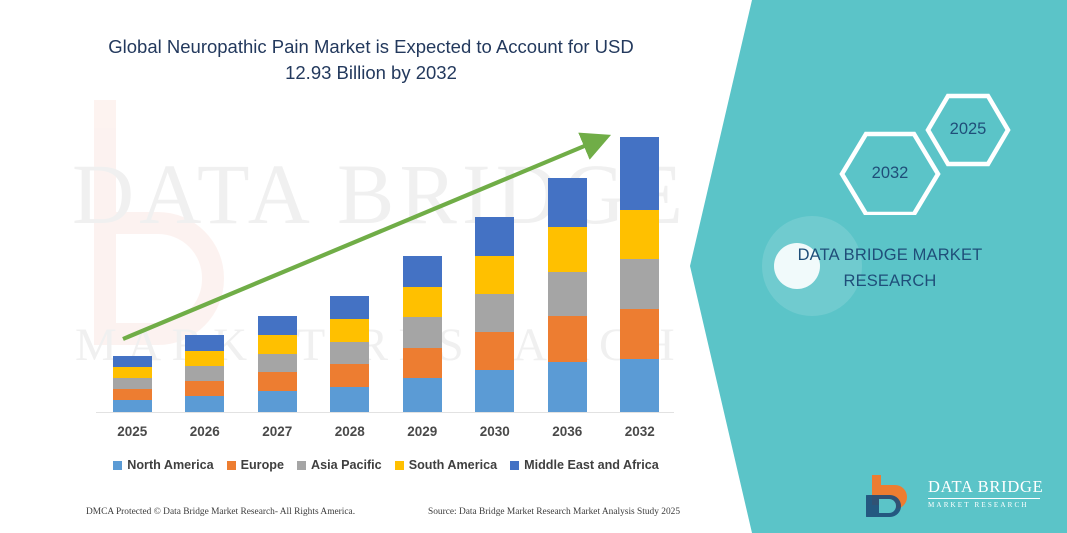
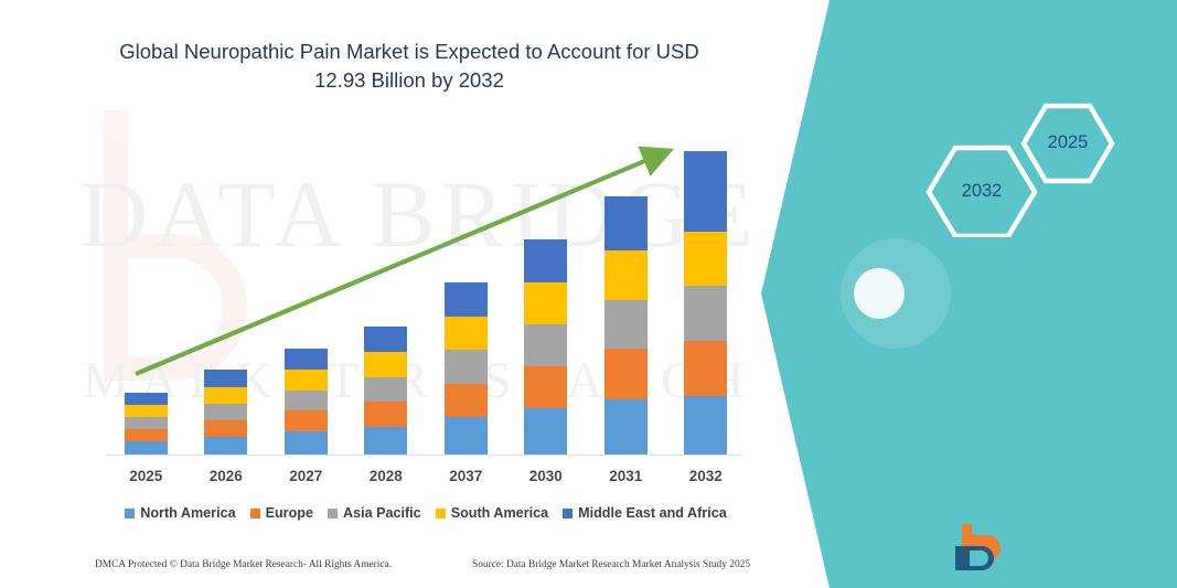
  DATA BRIDG
  Global Neuropathic Pain Market is Expected to Account for USD 12.93 Billion by 2032
  2025
  2026
  2027
  2028
- 2029
+ 2037
  2030
- 2036
+ 2031
  2032
  North America
  Europe
  Asia Pacific
  South America
  Middle East and Africa
  DMCA Protected © Data Bridge Market Research- All Rights America.
  Source: Data Bridge Market Research Market Analysis Study 2025
  2025
  2032
- DATA BRIDGE MARKET
- RESEARCH
- DATA BRIDGE
- MARKET RESEARCH
